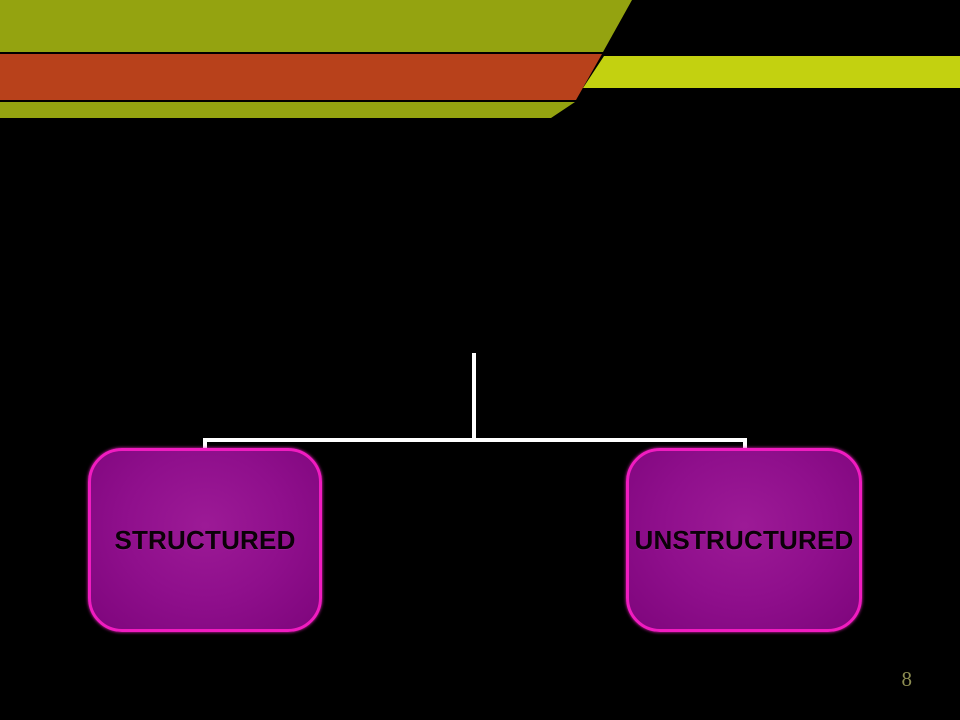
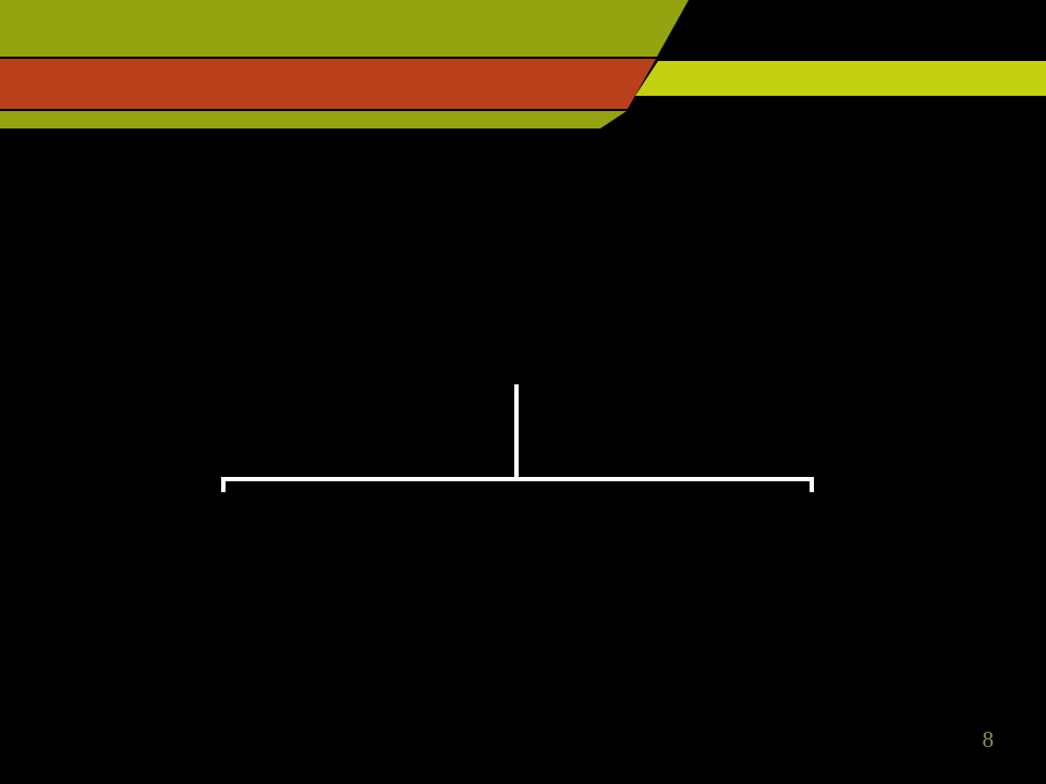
- STRUCTURED
- UNSTRUCTURED
  8
